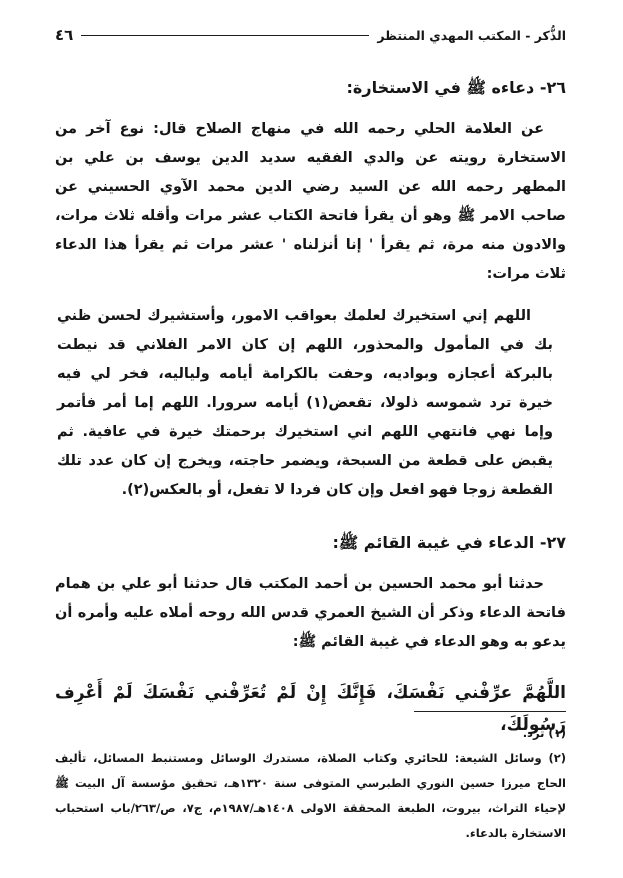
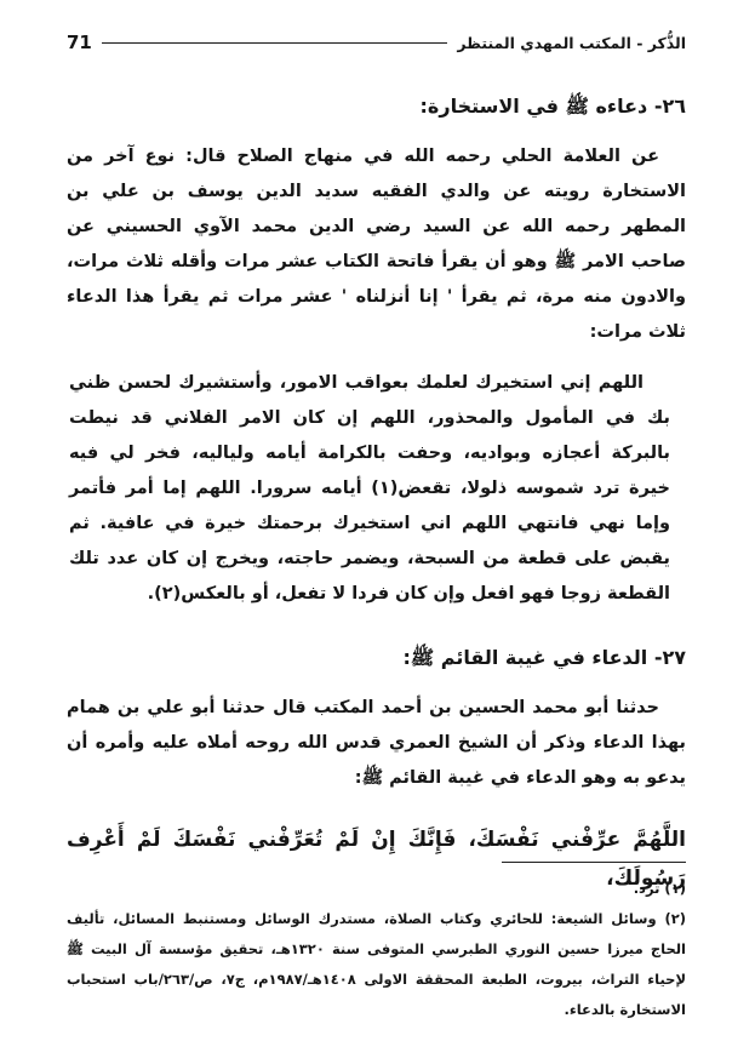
  الذُّكر - المكتب المهدي المنتظر
- ٤٦
+ 71
  ٢٦- دعاءه ﷺ في الاستخارة:
  عن العلامة الحلي رحمه الله في منهاج الصلاح قال: نوع آخر من الاستخارة رويته عن والدي الفقيه سديد الدين يوسف بن علي بن المطهر رحمه الله عن السيد رضي الدين محمد الآوي الحسيني عن صاحب الامر ﷺ وهو أن يقرأ فاتحة الكتاب عشر مرات وأقله ثلاث مرات، والادون منه مرة، ثم يقرأ ' إنا أنزلناه ' عشر مرات ثم يقرأ هذا الدعاء ثلاث مرات:
  اللهم إني استخيرك لعلمك بعواقب الامور، وأستشيرك لحسن ظني بك في المأمول والمحذور، اللهم إن كان الامر الفلاني قد نيطت بالبركة أعجازه وبواديه، وحفت بالكرامة أيامه ولياليه، فخر لي فيه خيرة ترد شموسه ذلولا، تقعض(١) أيامه سرورا. اللهم إما أمر فأتمر وإما نهي فانتهي اللهم اني استخيرك برحمتك خيرة في عافية. ثم يقبض على قطعة من السبحة، ويضمر حاجته، ويخرج إن كان عدد تلك القطعة زوجا فهو افعل وإن كان فردا لا تفعل، أو بالعكس(٢).
  ٢٧- الدعاء في غيبة القائم ﷺ:
- حدثنا أبو محمد الحسين بن أحمد المكتب قال حدثنا أبو علي بن همام فاتحة الدعاء وذكر أن الشيخ العمري قدس الله روحه أملاه عليه وأمره أن يدعو به وهو الدعاء في غيبة القائم ﷺ:
+ حدثنا أبو محمد الحسين بن أحمد المكتب قال حدثنا أبو علي بن همام بهذا الدعاء وذكر أن الشيخ العمري قدس الله روحه أملاه عليه وأمره أن يدعو به وهو الدعاء في غيبة القائم ﷺ:
  اللَّهُمَّ عرِّفْني نَفْسَكَ، فَإِنَّكَ إِنْ لَمْ تُعَرِّفْني نَفْسَكَ لَمْ أَعْرِف رَسُولَكَ،
  (١) ترد.
  (٢) وسائل الشيعة: للحائري وكتاب الصلاة، مستدرك الوسائل ومستنبط المسائل، تأليف الحاج ميرزا حسين النوري الطبرسي المتوفى سنة ١٣٢٠هـ، تحقيق مؤسسة آل البيت ﷺ لإحياء التراث، بيروت، الطبعة المحققة الاولى ١٤٠٨هـ/١٩٨٧م، ج٧، ص/٢٦٣/باب استحباب الاستخارة بالدعاء.
